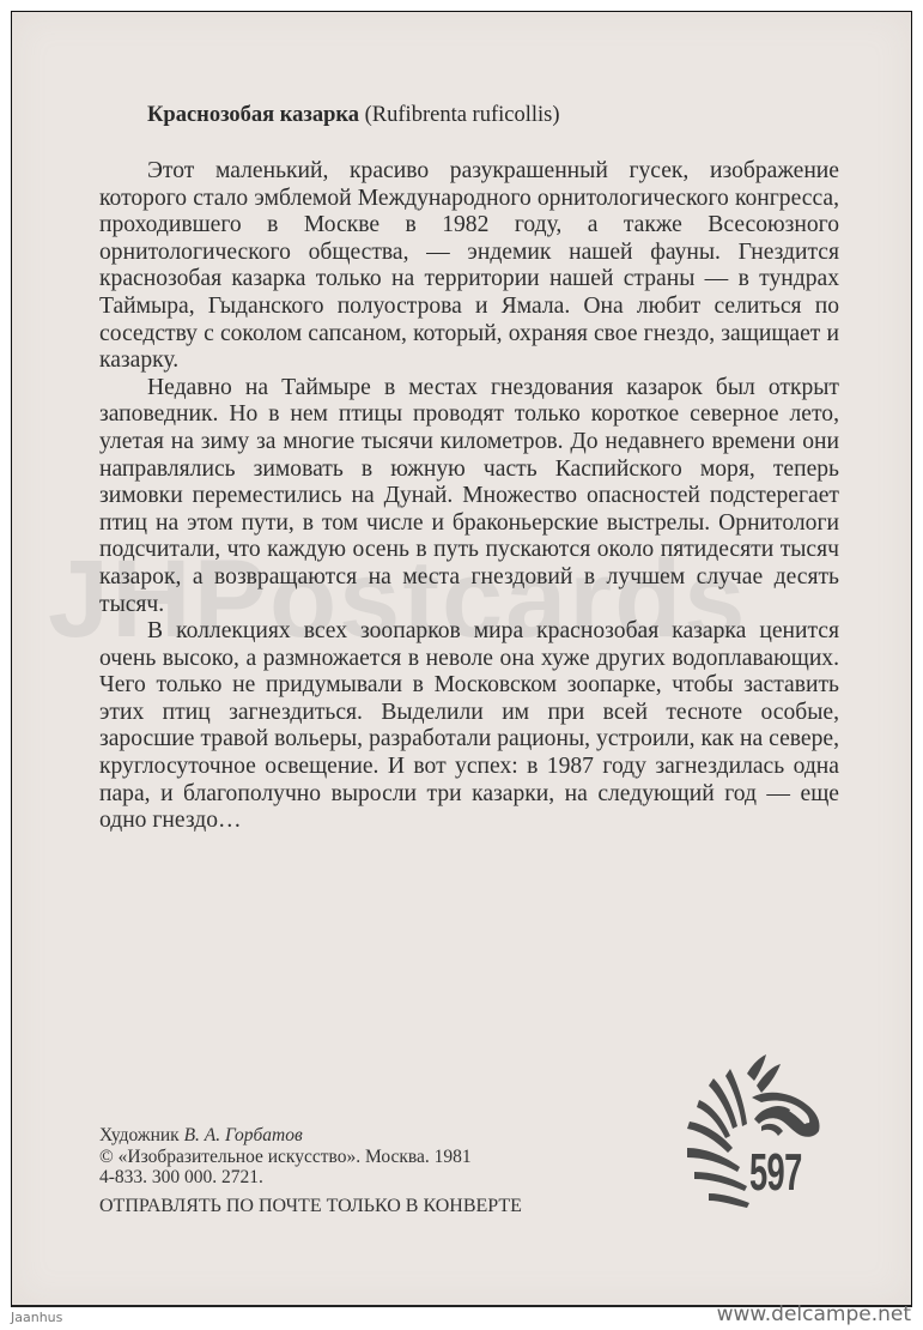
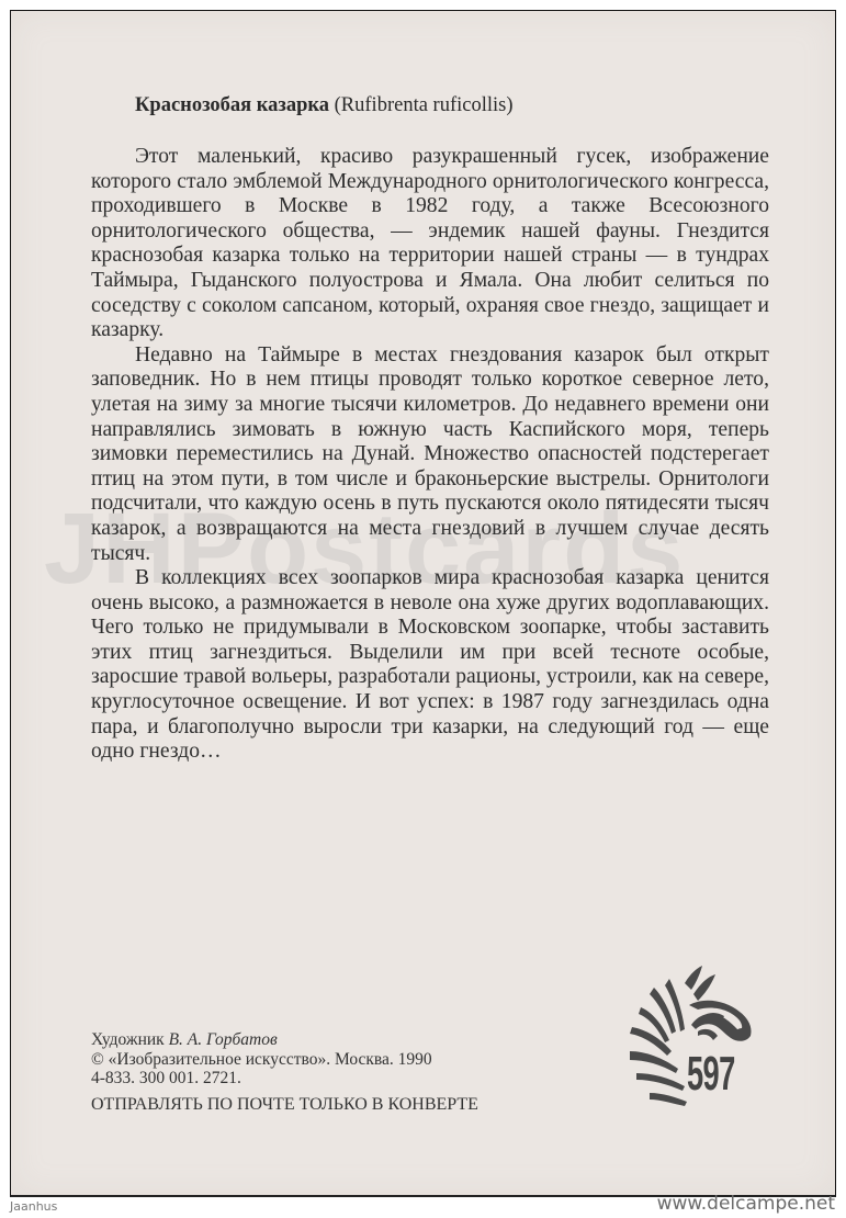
  JHPostcards
  Краснозобая казарка (Rufibrenta ruficollis)
  Этот маленький, красиво разукрашенный гусек, изображение которого стало эмблемой Международного орнитологического конгресса, проходившего в Москве в 1982 году, а также Всесоюзного орнитологического общества, — эндемик нашей фауны. Гнездится краснозобая казарка только на территории нашей страны — в тундрах Таймыра, Гыданского полуострова и Ямала. Она любит селиться по соседству с соколом сапсаном, который, охраняя свое гнездо, защищает и казарку.
  Недавно на Таймыре в местах гнездования казарок был открыт заповедник. Но в нем птицы проводят только короткое северное лето, улетая на зиму за многие тысячи километров. До недавнего времени они направлялись зимовать в южную часть Каспийского моря, теперь зимовки переместились на Дунай. Множество опасностей подстерегает птиц на этом пути, в том числе и браконьерские выстрелы. Орнитологи подсчитали, что каждую осень в путь пускаются около пятидесяти тысяч казарок, а возвращаются на места гнездовий в лучшем случае десять тысяч.
  В коллекциях всех зоопарков мира краснозобая казарка ценится очень высоко, а размножается в неволе она хуже других водоплавающих. Чего только не придумывали в Московском зоопарке, чтобы заставить этих птиц загнездиться. Выделили им при всей тесноте особые, заросшие травой вольеры, разработали рационы, устроили, как на севере, круглосуточное освещение. И вот успех: в 1987 году загнездилась одна пара, и благополучно выросли три казарки, на следующий год — еще одно гнездо…
  Художник В. А. Горбатов
- © «Изобразительное искусство». Москва. 1981
+ © «Изобразительное искусство». Москва. 1990
- 4-833. 300 000. 2721.
+ 4-833. 300 001. 2721.
  ОТПРАВЛЯТЬ ПО ПОЧТЕ ТОЛЬКО В КОНВЕРТЕ
  597
  Jaanhus
  www.delcampe.net
